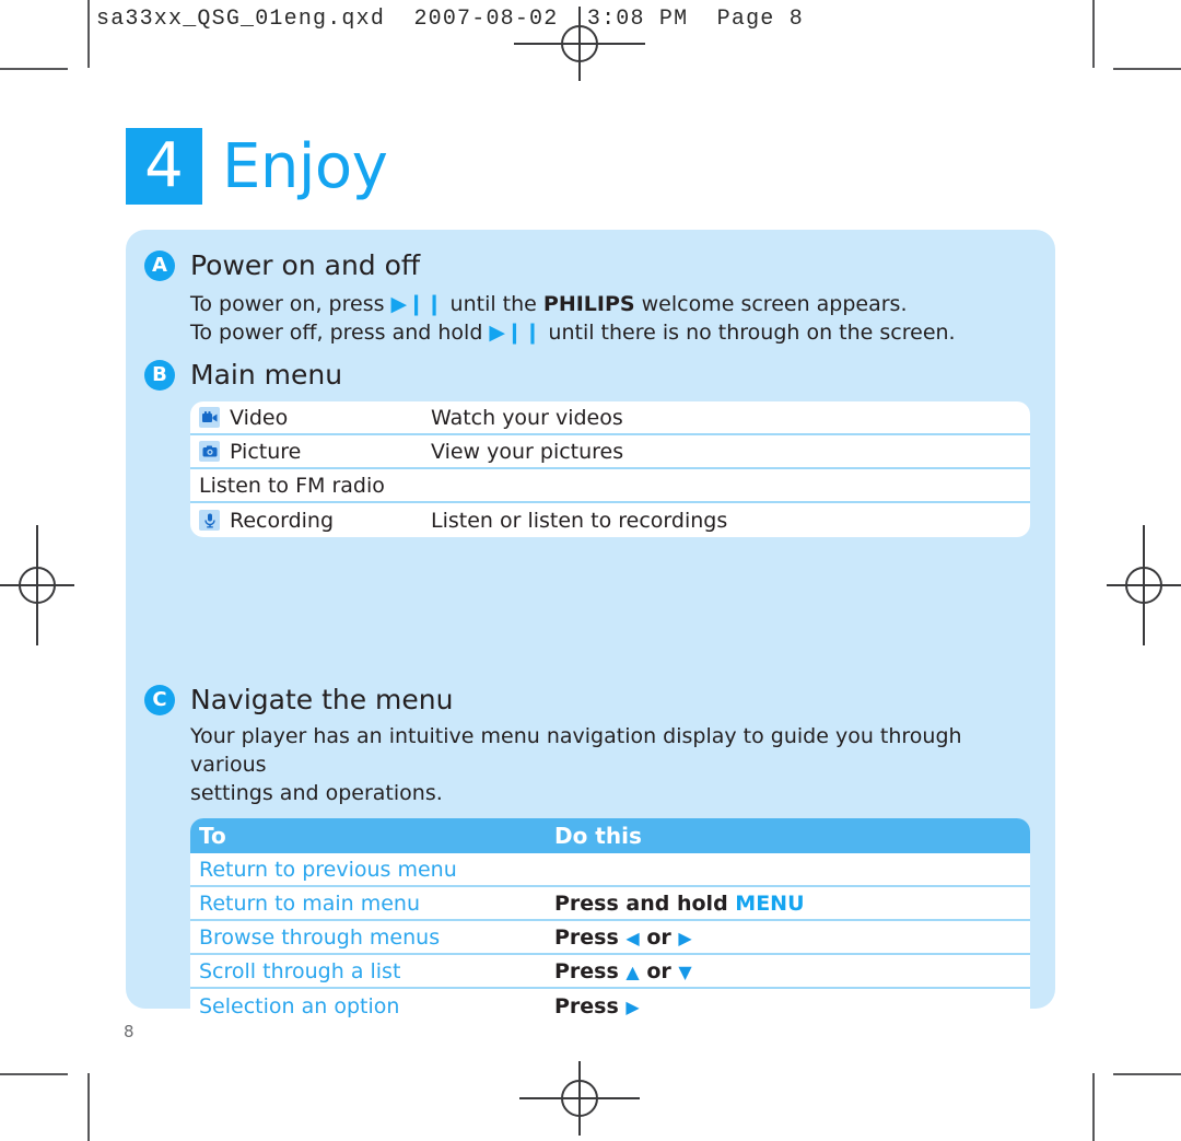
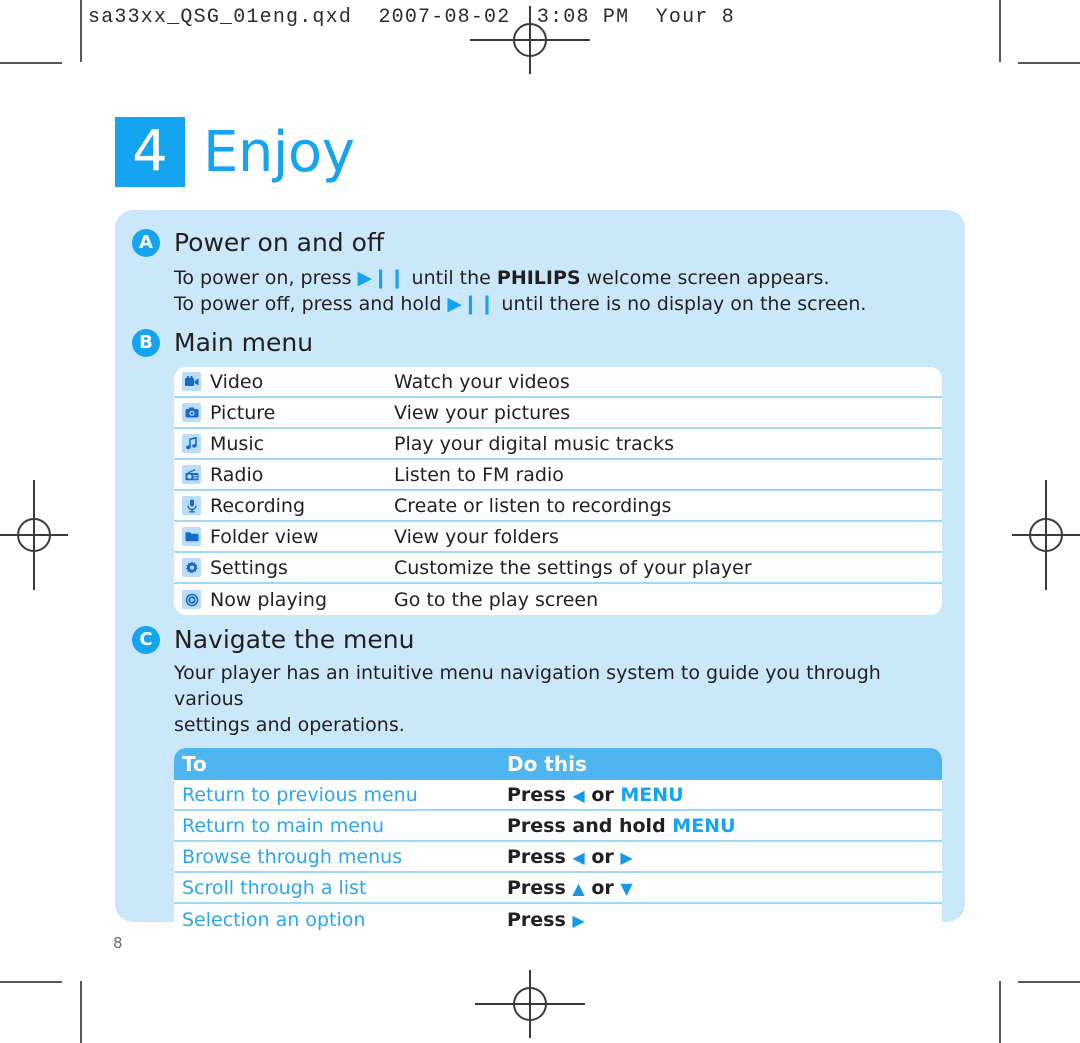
- sa33xx_QSG_01eng.qxd 2007-08-02 3:08 PM Page 8
+ sa33xx_QSG_01eng.qxd 2007-08-02 3:08 PM Your 8
  4
  Enjoy
  A
  Power on and off
  To power on, press ▶❙❙ until the PHILIPS welcome screen appears.
- To power off, press and hold ▶❙❙ until there is no through on the screen.
+ To power off, press and hold ▶❙❙ until there is no display on the screen.
  B
  Main menu
  Video
  Watch your videos
  Picture
  View your pictures
+ Music
+ Play your digital music tracks
+ Radio
  Listen to FM radio
  Recording
- Listen or listen to recordings
+ Create or listen to recordings
+ Folder view
+ View your folders
+ Settings
+ Customize the settings of your player
+ Now playing
+ Go to the play screen
  C
  Navigate the menu
- Your player has an intuitive menu navigation display to guide you through various
+ Your player has an intuitive menu navigation system to guide you through various
  settings and operations.
  To
  Do this
  Return to previous menu
+ Press ◀ or MENU
  Return to main menu
  Press and hold MENU
  Browse through menus
  Press ◀ or ▶
  Scroll through a list
  Press ▲ or ▼
  Selection an option
  Press ▶
  8
